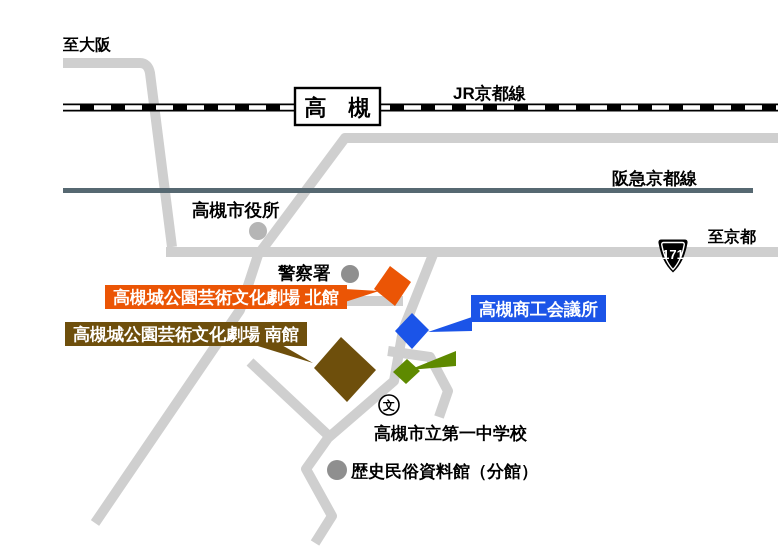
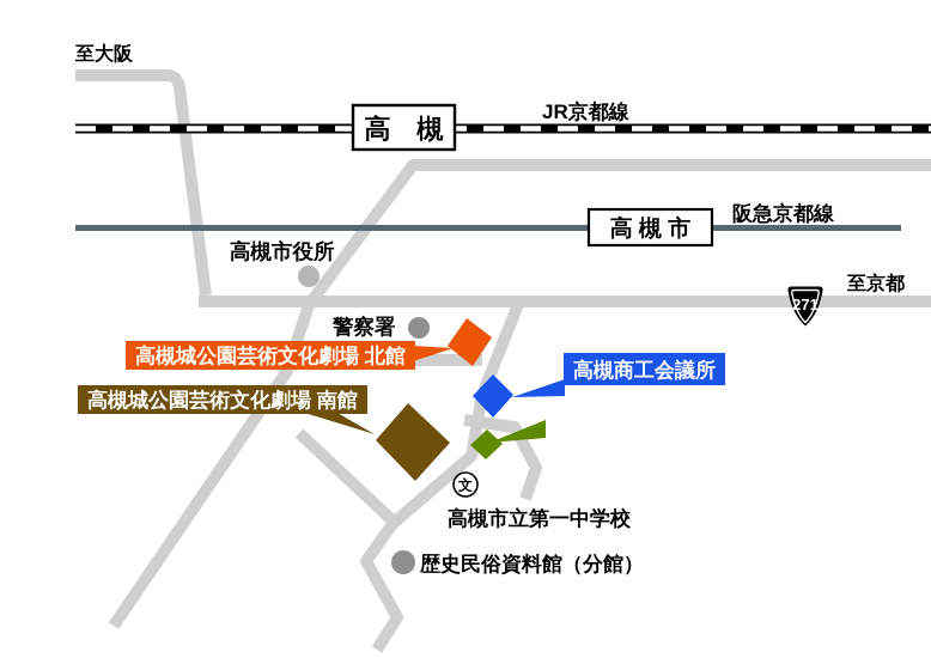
  高槻城公園芸術文化劇場 北館
  高槻城公園芸術文化劇場 南館
  高槻商工会議所
  高 槻
+ 高 槻 市
- 171
+ 271
  文
  至大阪
  JR京都線
  阪急京都線
  至京都
  高槻市役所
  警察署
  高槻市立第一中学校
  歴史民俗資料館（分館）
